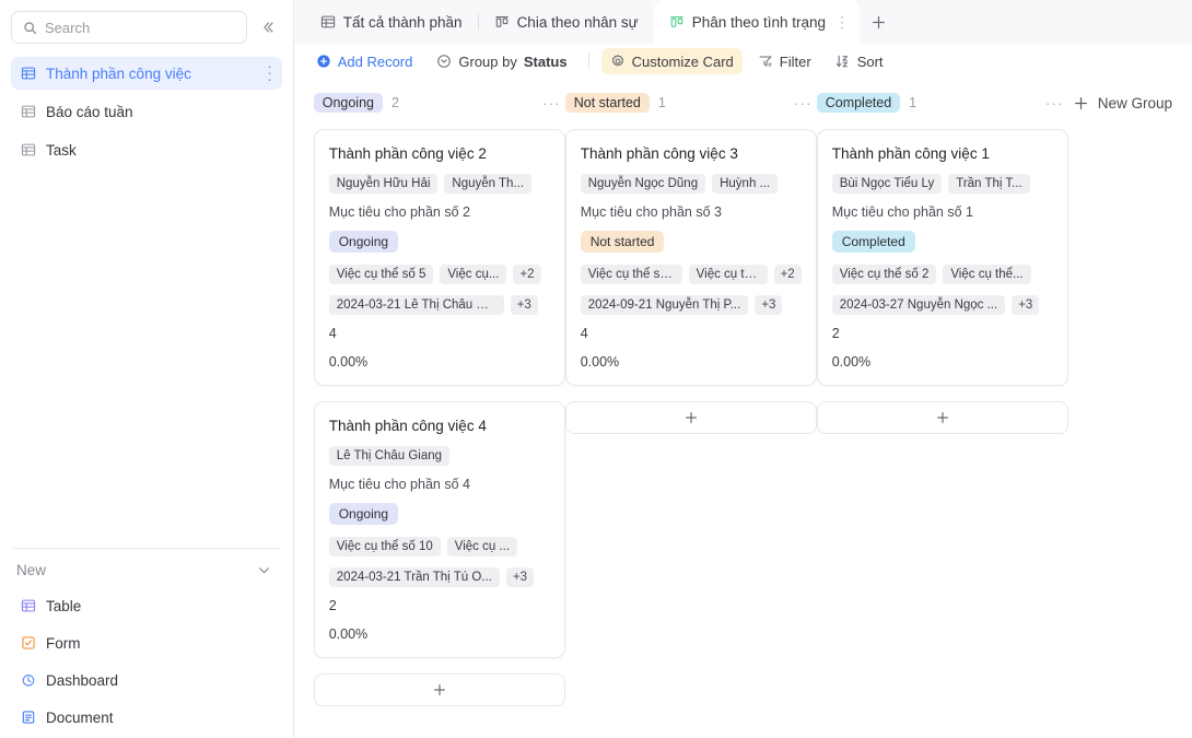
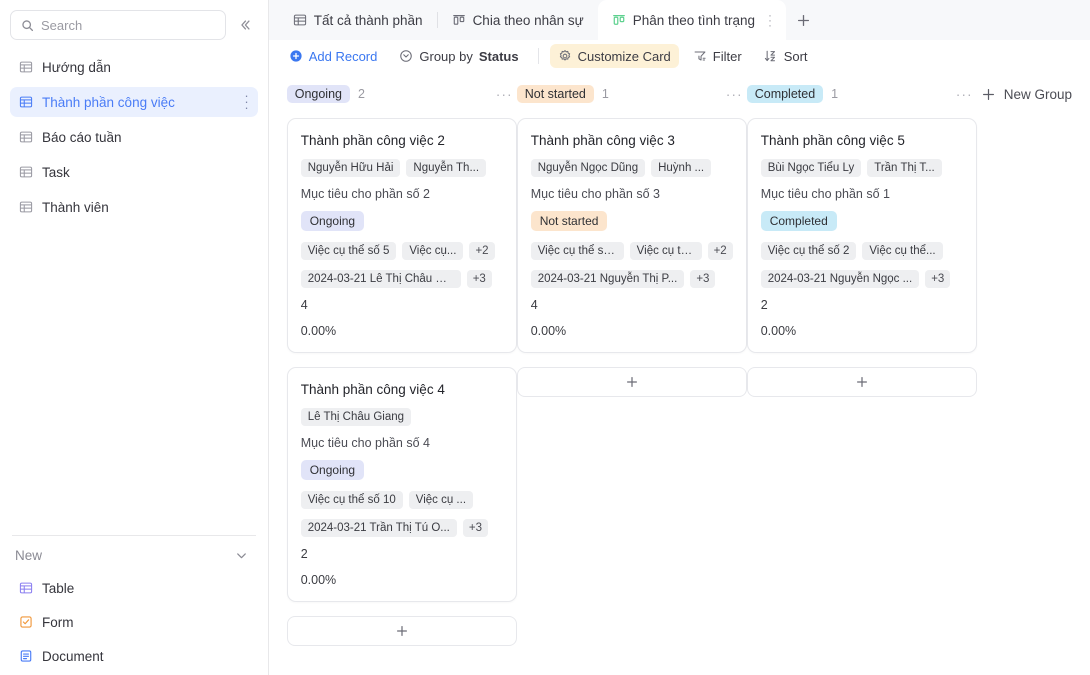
  Search
+ Hướng dẫn
  Thành phần công việc
  ·
  ·
  ·
  Báo cáo tuần
  Task
+ Thành viên
  New
  Table
  Form
- Dashboard
  Document
  Tất cả thành phần
  Chia theo nhân sự
  Phân theo tình trạng
  ·
  ·
  ·
  Add Record
  Group by
  Status
  Customize Card
  Filter
  Sort
  Ongoing
  2
  ···
  Thành phần công việc 2
  Nguyễn Hữu Hải
  Nguyễn Th...
  Mục tiêu cho phần số 2
  Ongoing
  Việc cụ thể số 5
  Việc cụ...
  +2
  2024-03-21 Lê Thị Châu Gi...
  +3
  4
  0.00%
  Thành phần công việc 4
  Lê Thị Châu Giang
  Mục tiêu cho phần số 4
  Ongoing
  Việc cụ thể số 10
  Việc cụ ...
  2024-03-21 Trần Thị Tú O...
  +3
  2
  0.00%
  Not started
  1
  ···
  Thành phần công việc 3
  Nguyễn Ngọc Dũng
  Huỳnh ...
  Mục tiêu cho phần số 3
  Not started
  Việc cụ thể số 7
  Việc cụ th...
  +2
- 2024-09-21 Nguyễn Thị P...
+ 2024-03-21 Nguyễn Thị P...
  +3
  4
  0.00%
  Completed
  1
  ···
- Thành phần công việc 1
+ Thành phần công việc 5
  Bùi Ngọc Tiểu Ly
  Trần Thị T...
  Mục tiêu cho phần số 1
  Completed
  Việc cụ thể số 2
  Việc cụ thể...
- 2024-03-27 Nguyễn Ngọc ...
+ 2024-03-21 Nguyễn Ngọc ...
  +3
  2
  0.00%
  New Group
